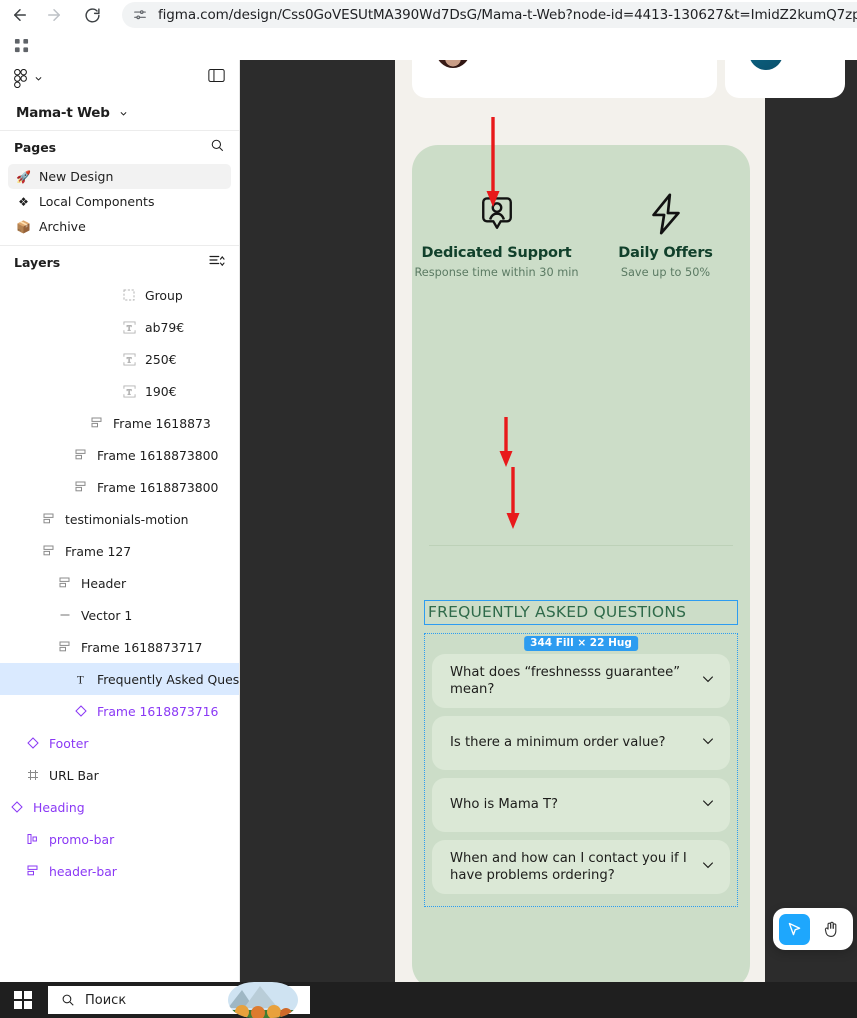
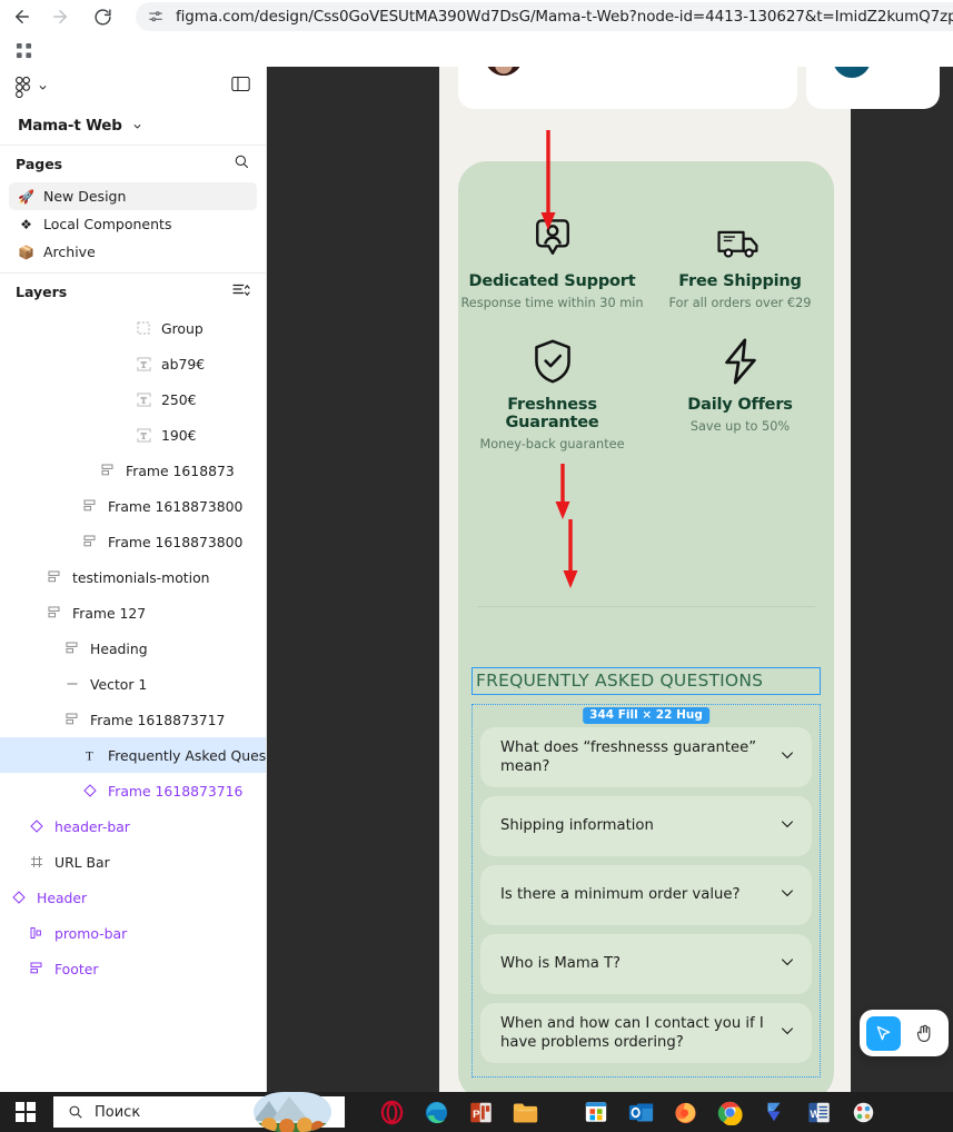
  figma.com/design/Css0GoVESUtMA390Wd7DsG/Mama-t-Web?node-id=4413-130627&t=ImidZ2kumQ7zp
  Mama-t Web
  Pages
  🚀
  New Design
  ❖
  Local Components
  📦
  Archive
  Layers
  Group
  T
  ab79€
  T
  250€
  T
  190€
  Frame 1618873
  Frame 1618873800
  Frame 1618873800
  testimonials-motion
  Frame 127
- Header
+ Heading
  Vector 1
  Frame 1618873717
  T
  Frequently Asked Ques
  Frame 1618873716
- Footer
+ header-bar
  URL Bar
- Heading
+ Header
  promo-bar
- header-bar
+ Footer
  Dedicated Support
  Response time within 30 min
+ Free Shipping
+ For all orders over €29
+ Freshness Guarantee
+ Money-back guarantee
  Daily Offers
  Save up to 50%
  FREQUENTLY ASKED QUESTIONS
  344 Fill × 22 Hug
  What does “freshnesss guarantee” mean?
+ Shipping information
  Is there a minimum order value?
  Who is Mama T?
  When and how can I contact you if I have problems ordering?
  Поиск
+ P
+ W
